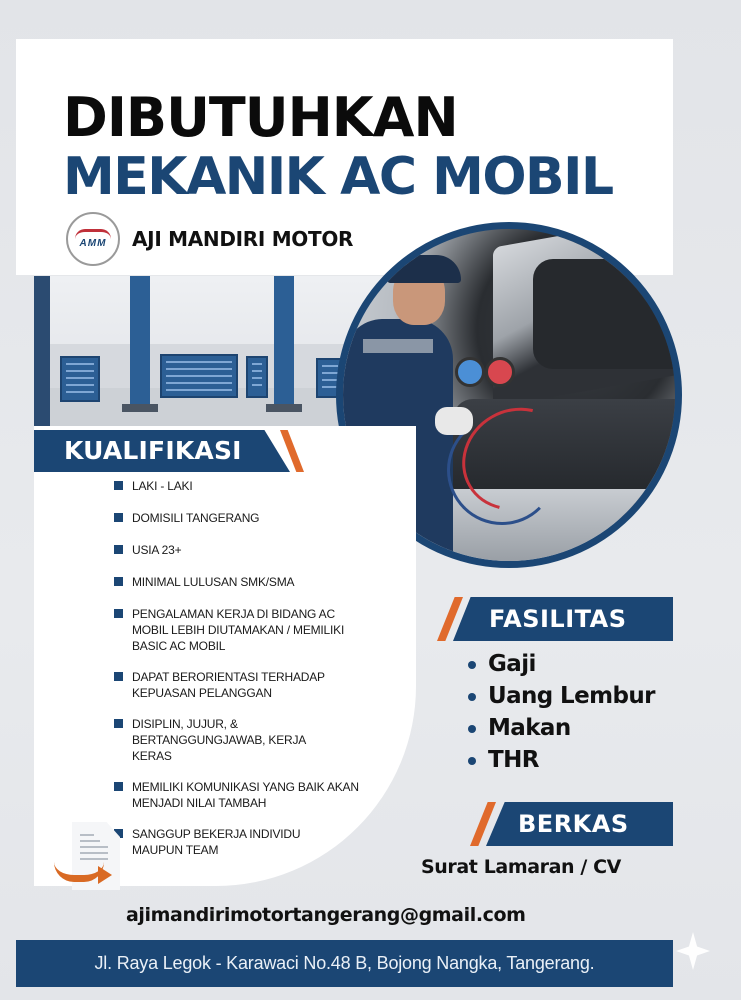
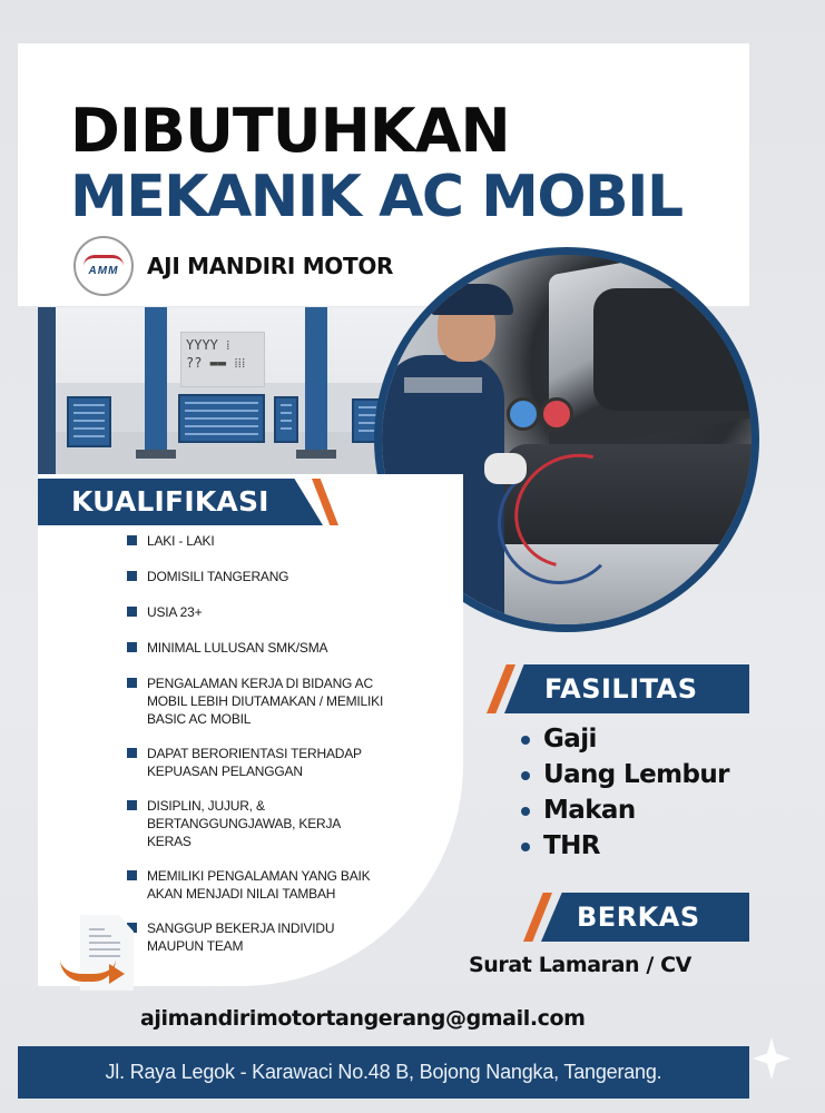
  DIBUTUHKAN
  MEKANIK AC MOBIL
  AMM
  AJI MANDIRI MOTOR
+ YYYY ⁞
+ ?? ▬▬ ⁞⁞⁞
  KUALIFIKASI
  LAKI - LAKI
  DOMISILI TANGERANG
  USIA 23+
  MINIMAL LULUSAN SMK/SMA
  PENGALAMAN KERJA DI BIDANG AC MOBIL LEBIH DIUTAMAKAN / MEMILIKI BASIC AC MOBIL
  DAPAT BERORIENTASI TERHADAP KEPUASAN PELANGGAN
  DISIPLIN, JUJUR, & BERTANGGUNGJAWAB, KERJA KERAS
- MEMILIKI KOMUNIKASI YANG BAIK AKAN MENJADI NILAI TAMBAH
+ MEMILIKI PENGALAMAN YANG BAIK AKAN MENJADI NILAI TAMBAH
  SANGGUP BEKERJA INDIVIDU MAUPUN TEAM
  FASILITAS
  Gaji
  Uang Lembur
  Makan
  THR
  BERKAS
  Surat Lamaran / CV
  ajimandirimotortangerang@gmail.com
  Jl. Raya Legok - Karawaci No.48 B, Bojong Nangka, Tangerang.
